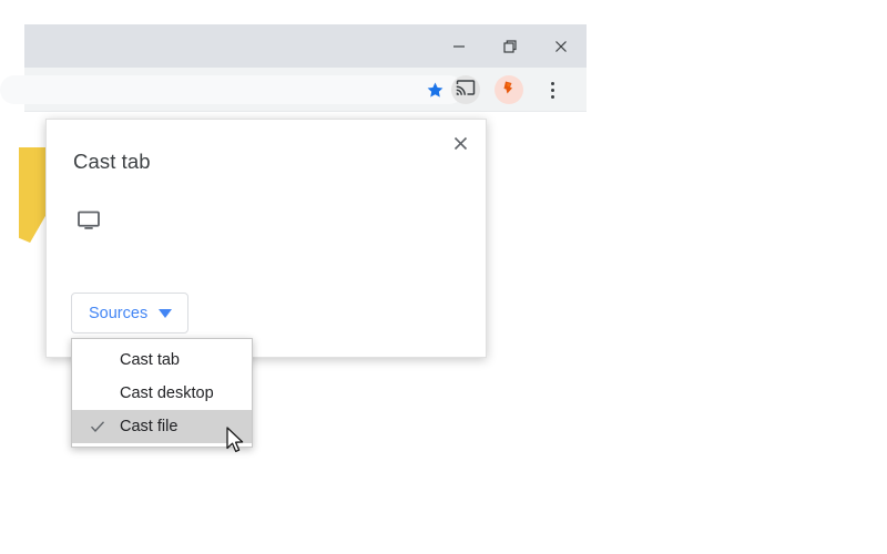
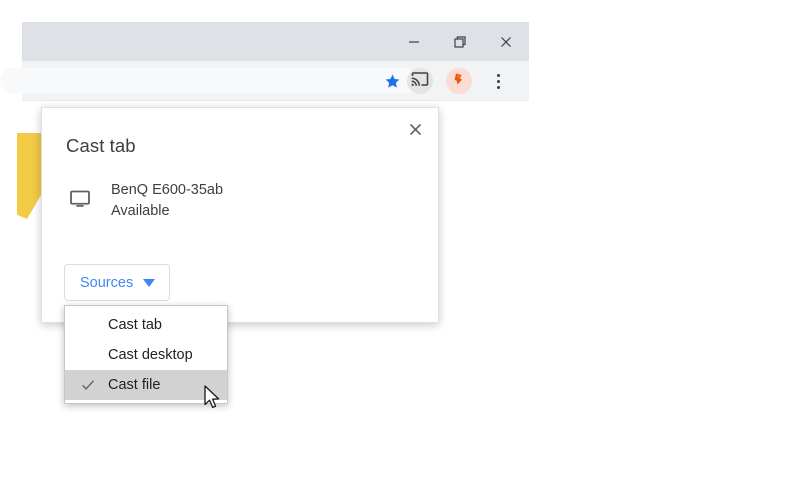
  Cast tab
+ BenQ E600-35ab
+ Available
  Sources
  Cast tab
  Cast desktop
  Cast file
